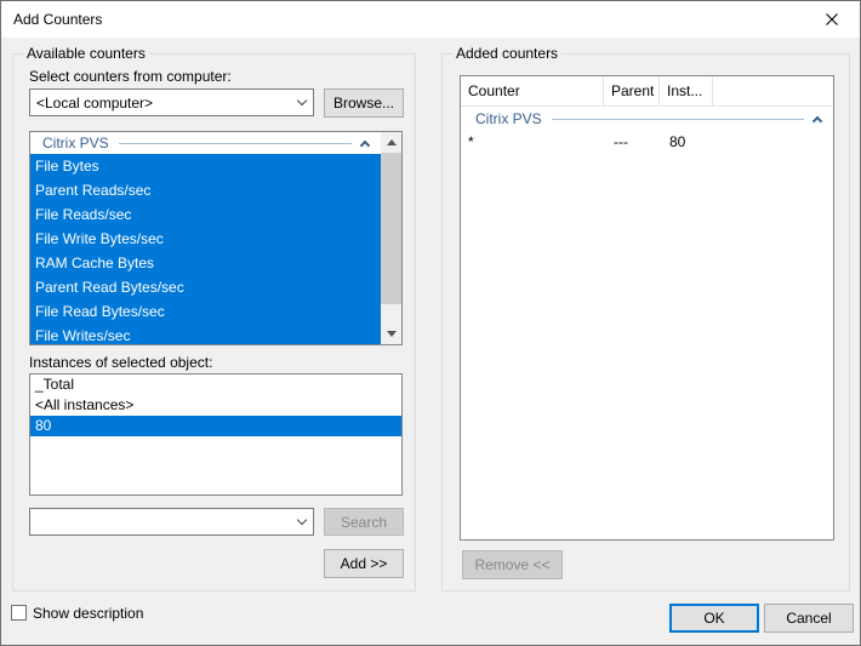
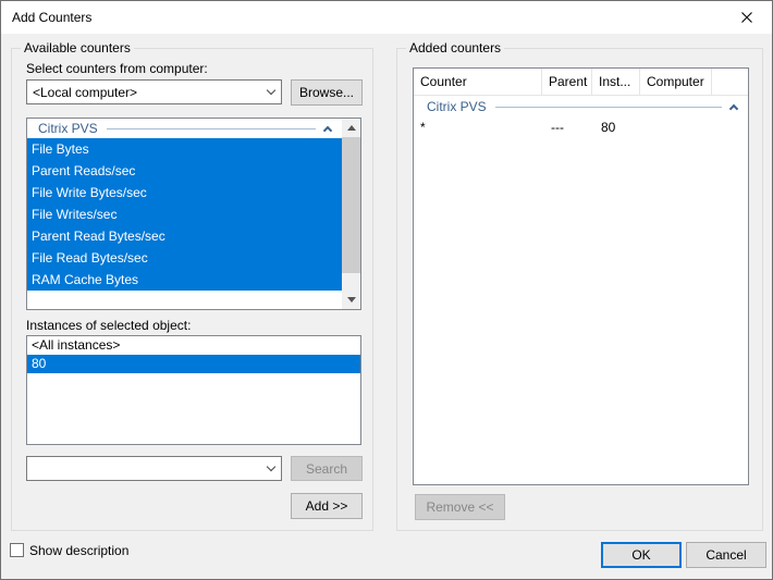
  Add Counters
  Available counters
  Select counters from computer:
  <Local computer>
  Browse...
  Citrix PVS
  File Bytes
  Parent Reads/sec
- File Reads/sec
  File Write Bytes/sec
- RAM Cache Bytes
+ File Writes/sec
  Parent Read Bytes/sec
  File Read Bytes/sec
- File Writes/sec
+ RAM Cache Bytes
  Instances of selected object:
- _Total
  <All instances>
  80
  Search
  Add >>
  Added counters
  Counter
  Parent
  Inst...
+ Computer
  Citrix PVS
  *
  ---
  80
  Remove <<
  Show description
  OK
  Cancel
